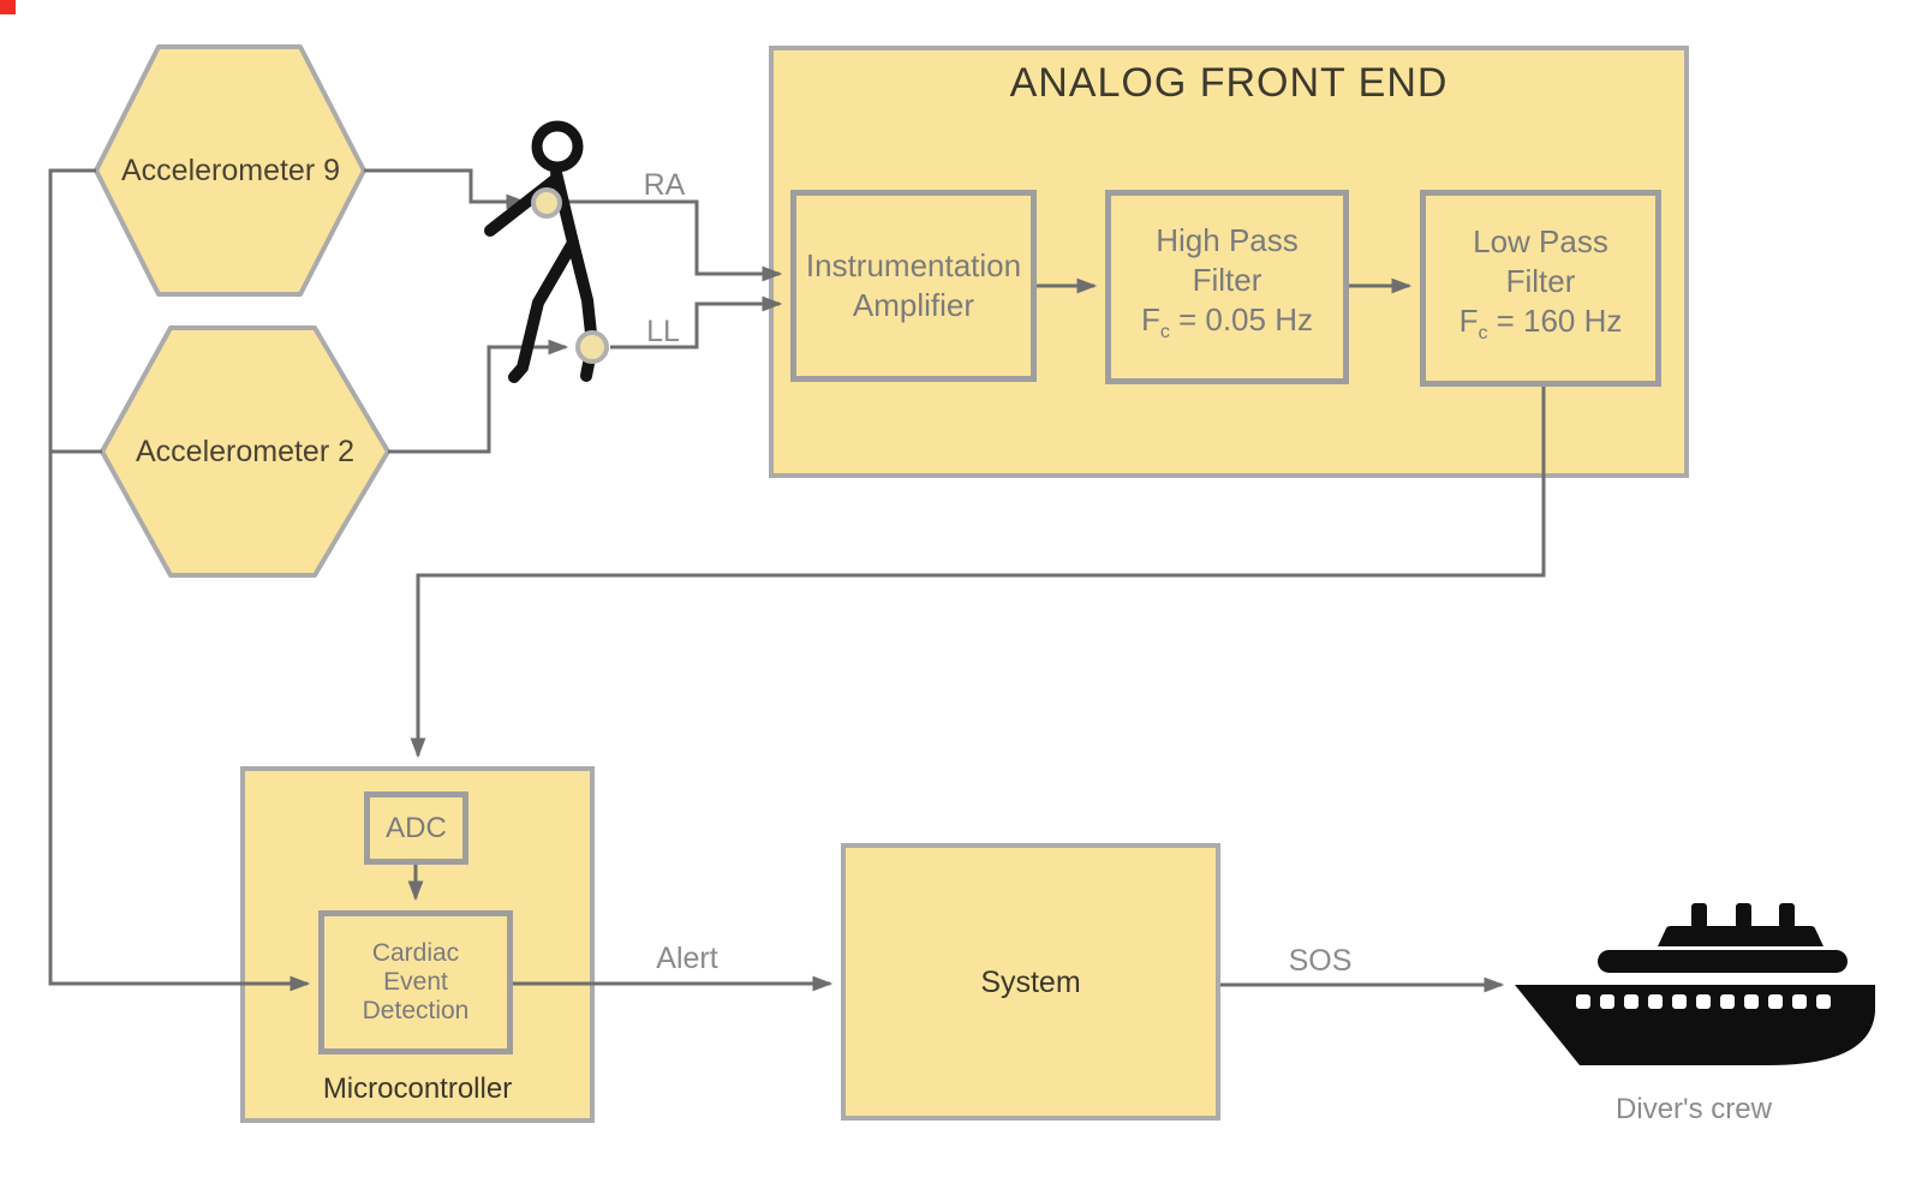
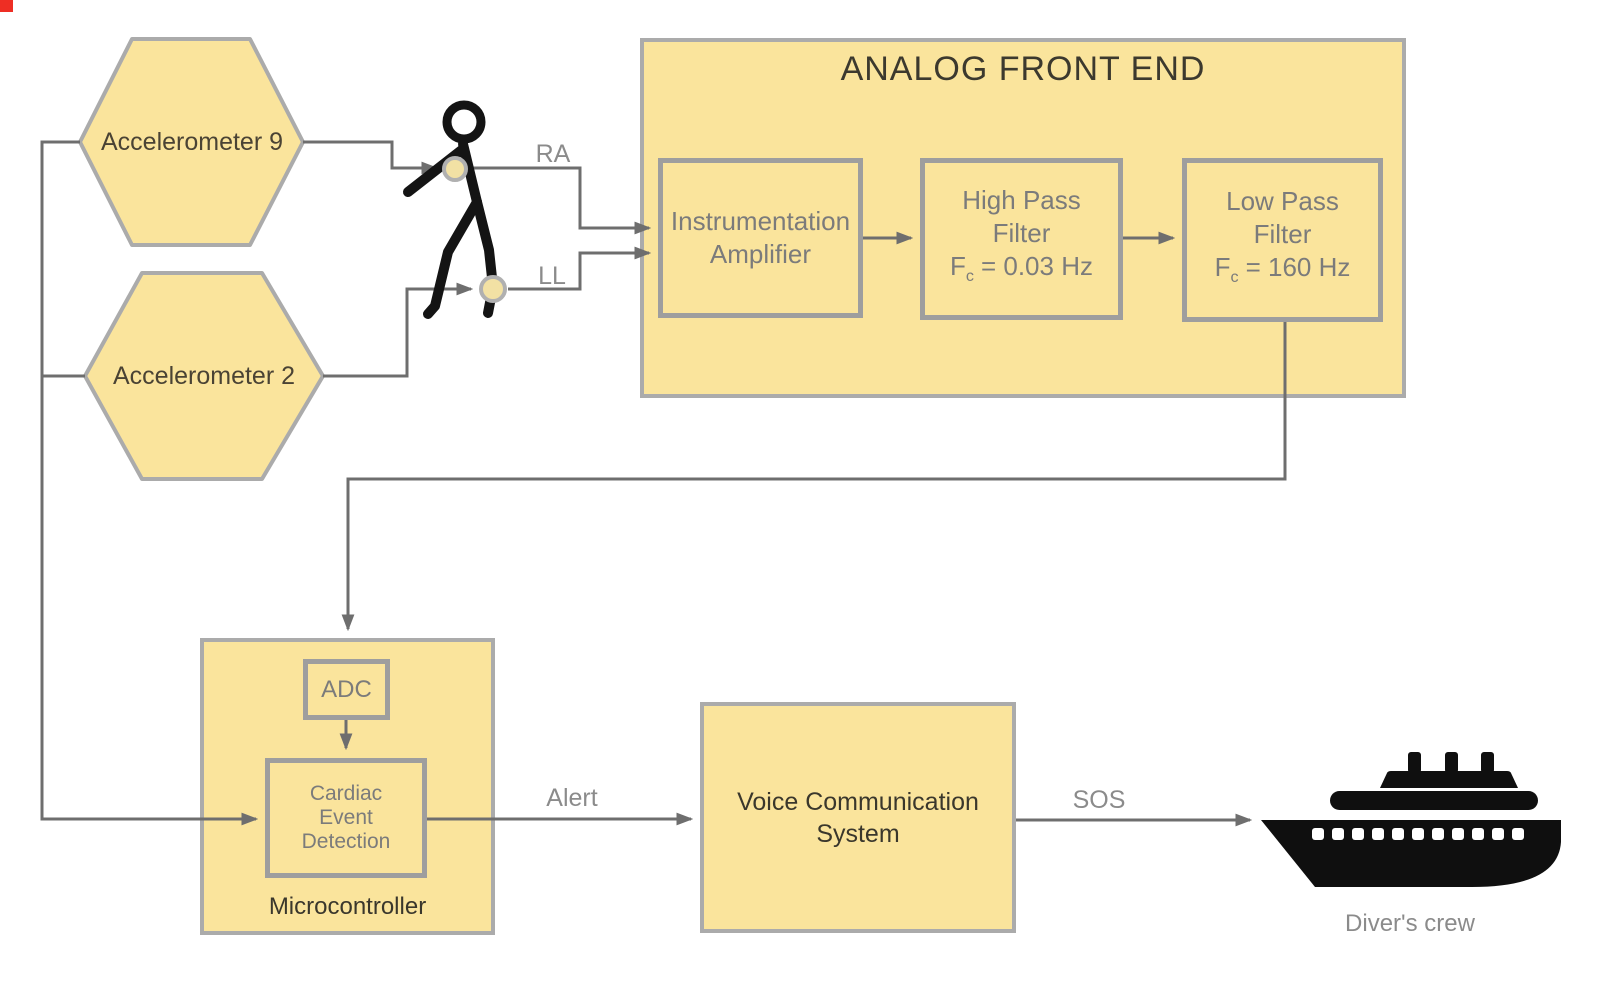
  ANALOG FRONT END
  Instrumentation
  Amplifier
  High Pass
  Filter
- Fc= 0.05 Hz
+ Fc= 0.03 Hz
  Low Pass
  Filter
  Fc= 160 Hz
  ADC
  Cardiac
  Event
  Detection
  Microcontroller
+ Voice Communication
  System
  Accelerometer 9
  Accelerometer 2
  RA
  LL
  Alert
  SOS
  Diver's crew
